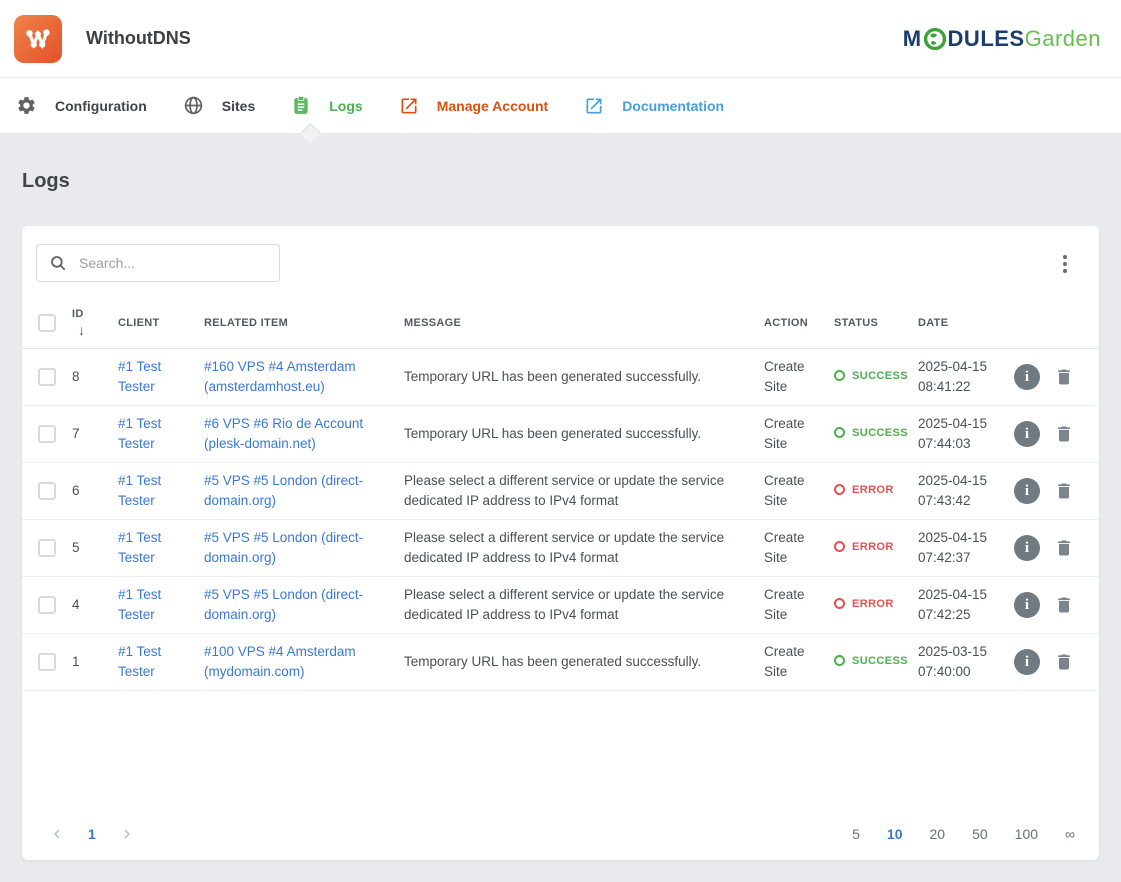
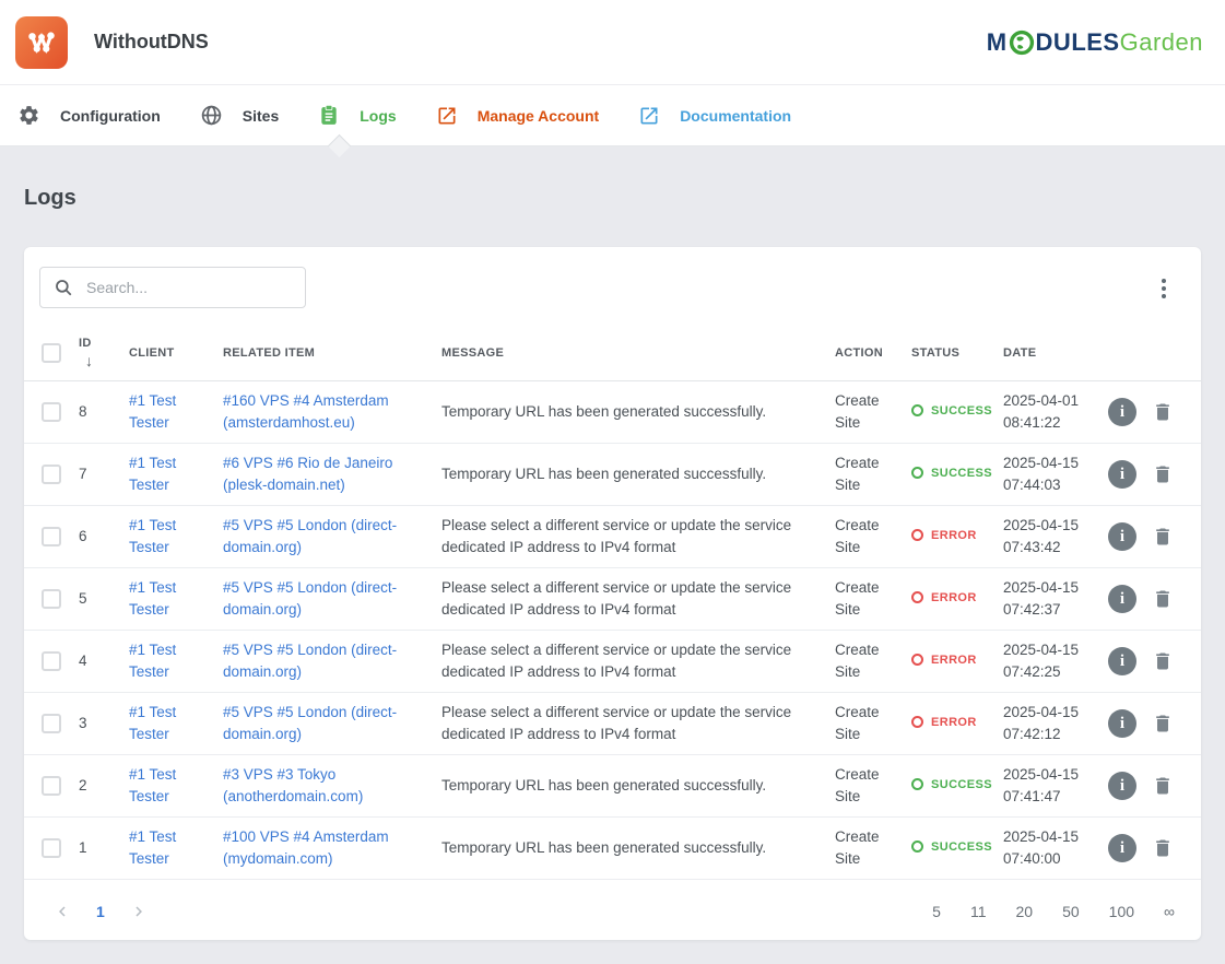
  WithoutDNS
  M
  DULES
  Garden
  Configuration
  Sites
  Logs
  Manage Account
  Documentation
  Logs
  Search...
  	ID ↓	CLIENT	RELATED ITEM	MESSAGE	ACTION	STATUS	DATE
- 	8	#1 Test Tester	#160 VPS #4 Amsterdam (amsterdamhost.eu)	Temporary URL has been generated successfully.	Create Site	SUCCESS	2025-04-15 08:41:22	i
+ 	8	#1 Test Tester	#160 VPS #4 Amsterdam (amsterdamhost.eu)	Temporary URL has been generated successfully.	Create Site	SUCCESS	2025-04-01 08:41:22	i
- 	7	#1 Test Tester	#6 VPS #6 Rio de Account (plesk-domain.net)	Temporary URL has been generated successfully.	Create Site	SUCCESS	2025-04-15 07:44:03	i
+ 	7	#1 Test Tester	#6 VPS #6 Rio de Janeiro (plesk-domain.net)	Temporary URL has been generated successfully.	Create Site	SUCCESS	2025-04-15 07:44:03	i
  	6	#1 Test Tester	#5 VPS #5 London (direct-domain.org)	Please select a different service or update the service dedicated IP address to IPv4 format	Create Site	ERROR	2025-04-15 07:43:42	i
  	5	#1 Test Tester	#5 VPS #5 London (direct-domain.org)	Please select a different service or update the service dedicated IP address to IPv4 format	Create Site	ERROR	2025-04-15 07:42:37	i
  	4	#1 Test Tester	#5 VPS #5 London (direct-domain.org)	Please select a different service or update the service dedicated IP address to IPv4 format	Create Site	ERROR	2025-04-15 07:42:25	i
+ 	3	#1 Test Tester	#5 VPS #5 London (direct-domain.org)	Please select a different service or update the service dedicated IP address to IPv4 format	Create Site	ERROR	2025-04-15 07:42:12	i
+ 	2	#1 Test Tester	#3 VPS #3 Tokyo (anotherdomain.com)	Temporary URL has been generated successfully.	Create Site	SUCCESS	2025-04-15 07:41:47	i
- 	1	#1 Test Tester	#100 VPS #4 Amsterdam (mydomain.com)	Temporary URL has been generated successfully.	Create Site	SUCCESS	2025-03-15 07:40:00	i
+ 	1	#1 Test Tester	#100 VPS #4 Amsterdam (mydomain.com)	Temporary URL has been generated successfully.	Create Site	SUCCESS	2025-04-15 07:40:00	i
  1
  5
- 10
+ 11
  20
  50
  100
  ∞
